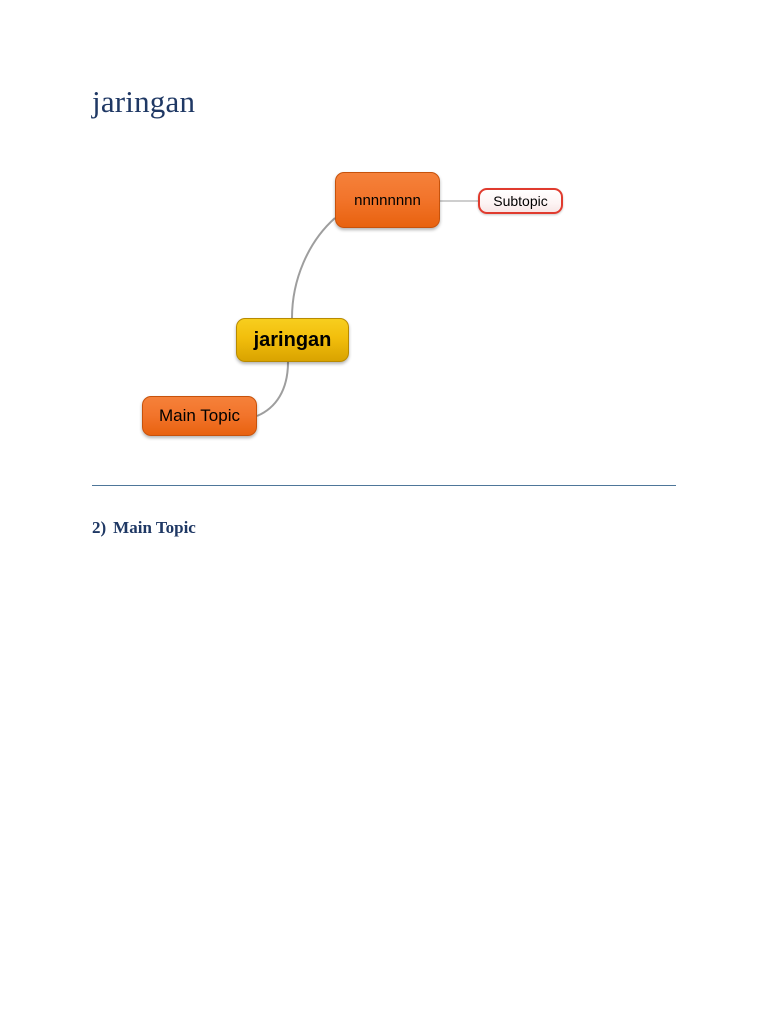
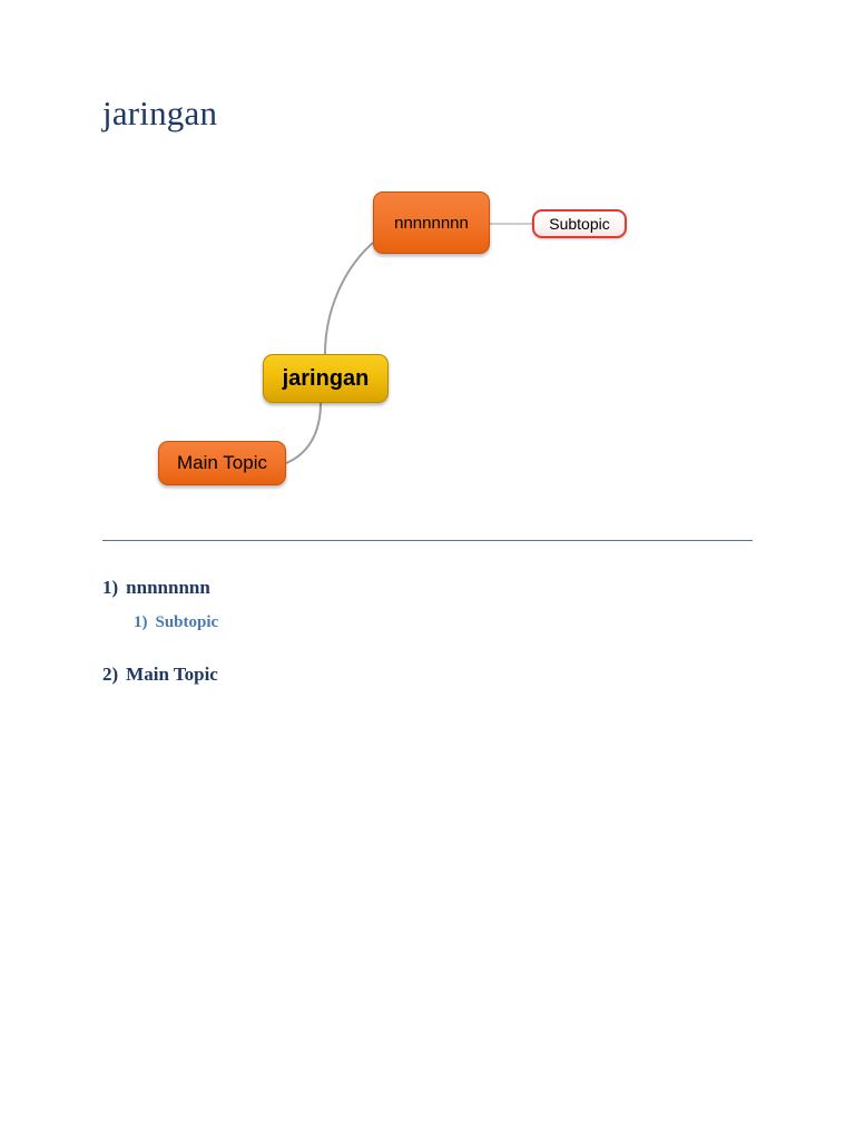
  jaringan
  nnnnnnnn
  Subtopic
  jaringan
  Main Topic
+ 1) nnnnnnnn
+ 1) Subtopic
  2) Main Topic
